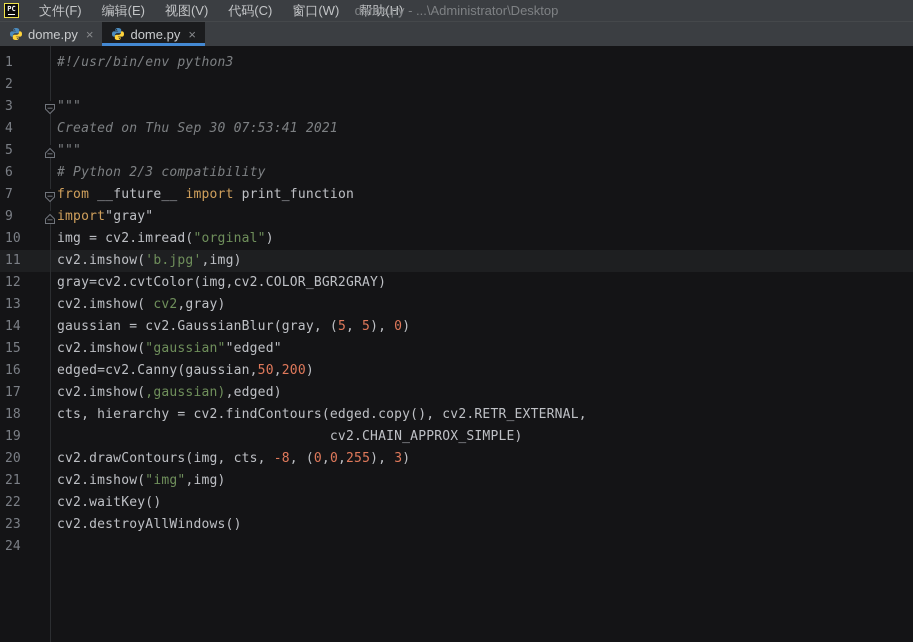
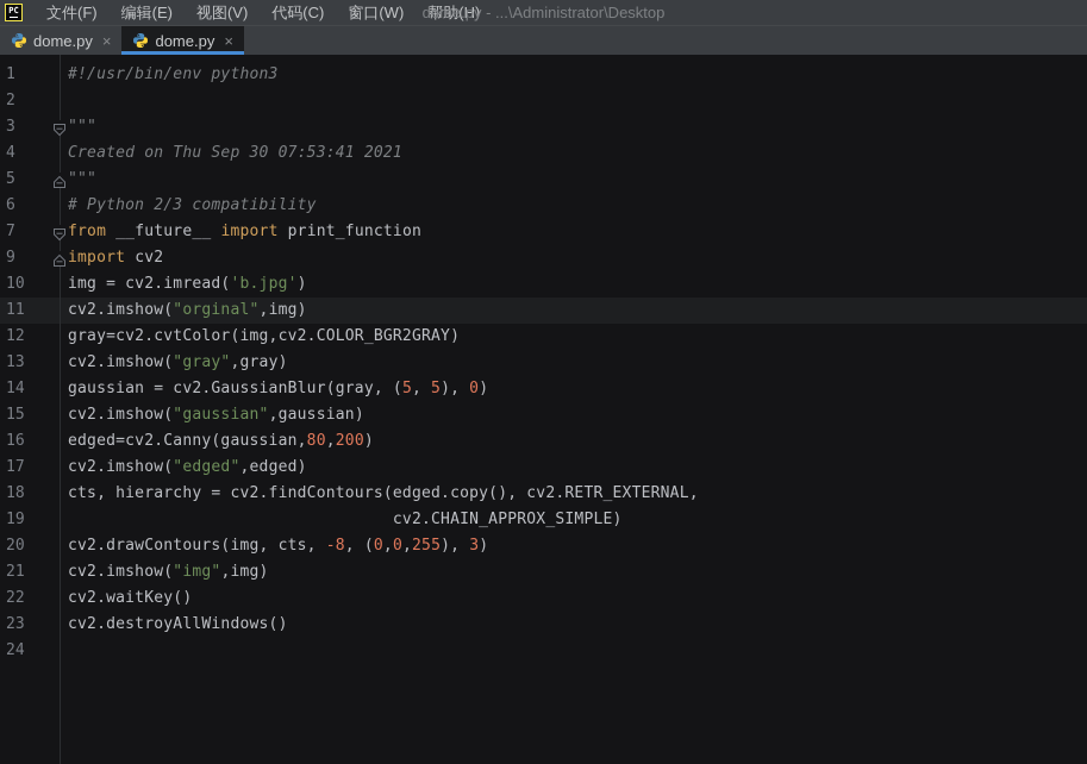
  PC
  文件(F)
  编辑(E)
  视图(V)
  代码(C)
  窗口(W)
  帮助(H)
  dome.py - ...\Administrator\Desktop
  dome.py
  ×
  dome.py
  ×
  1
  #!/usr/bin/env python3
  2
  3
  """
  4
  Created on Thu Sep 30 07:53:41 2021
  5
  """
  6
  # Python 2/3 compatibility
  7
  from __future__ import print_function
  9
- import"gray"
+ import cv2
  10
- img = cv2.imread("orginal")
+ img = cv2.imread('b.jpg')
  11
- cv2.imshow('b.jpg',img)
+ cv2.imshow("orginal",img)
  12
  gray=cv2.cvtColor(img,cv2.COLOR_BGR2GRAY)
  13
- cv2.imshow( cv2,gray)
+ cv2.imshow("gray",gray)
  14
  gaussian = cv2.GaussianBlur(gray, (5, 5), 0)
  15
- cv2.imshow("gaussian""edged"
+ cv2.imshow("gaussian",gaussian)
  16
- edged=cv2.Canny(gaussian,50,200)
+ edged=cv2.Canny(gaussian,80,200)
  17
- cv2.imshow(,gaussian),edged)
+ cv2.imshow("edged",edged)
  18
  cts, hierarchy = cv2.findContours(edged.copy(), cv2.RETR_EXTERNAL,
  19
  cv2.CHAIN_APPROX_SIMPLE)
  20
  cv2.drawContours(img, cts, -8, (0,0,255), 3)
  21
  cv2.imshow("img",img)
  22
  cv2.waitKey()
  23
  cv2.destroyAllWindows()
  24
